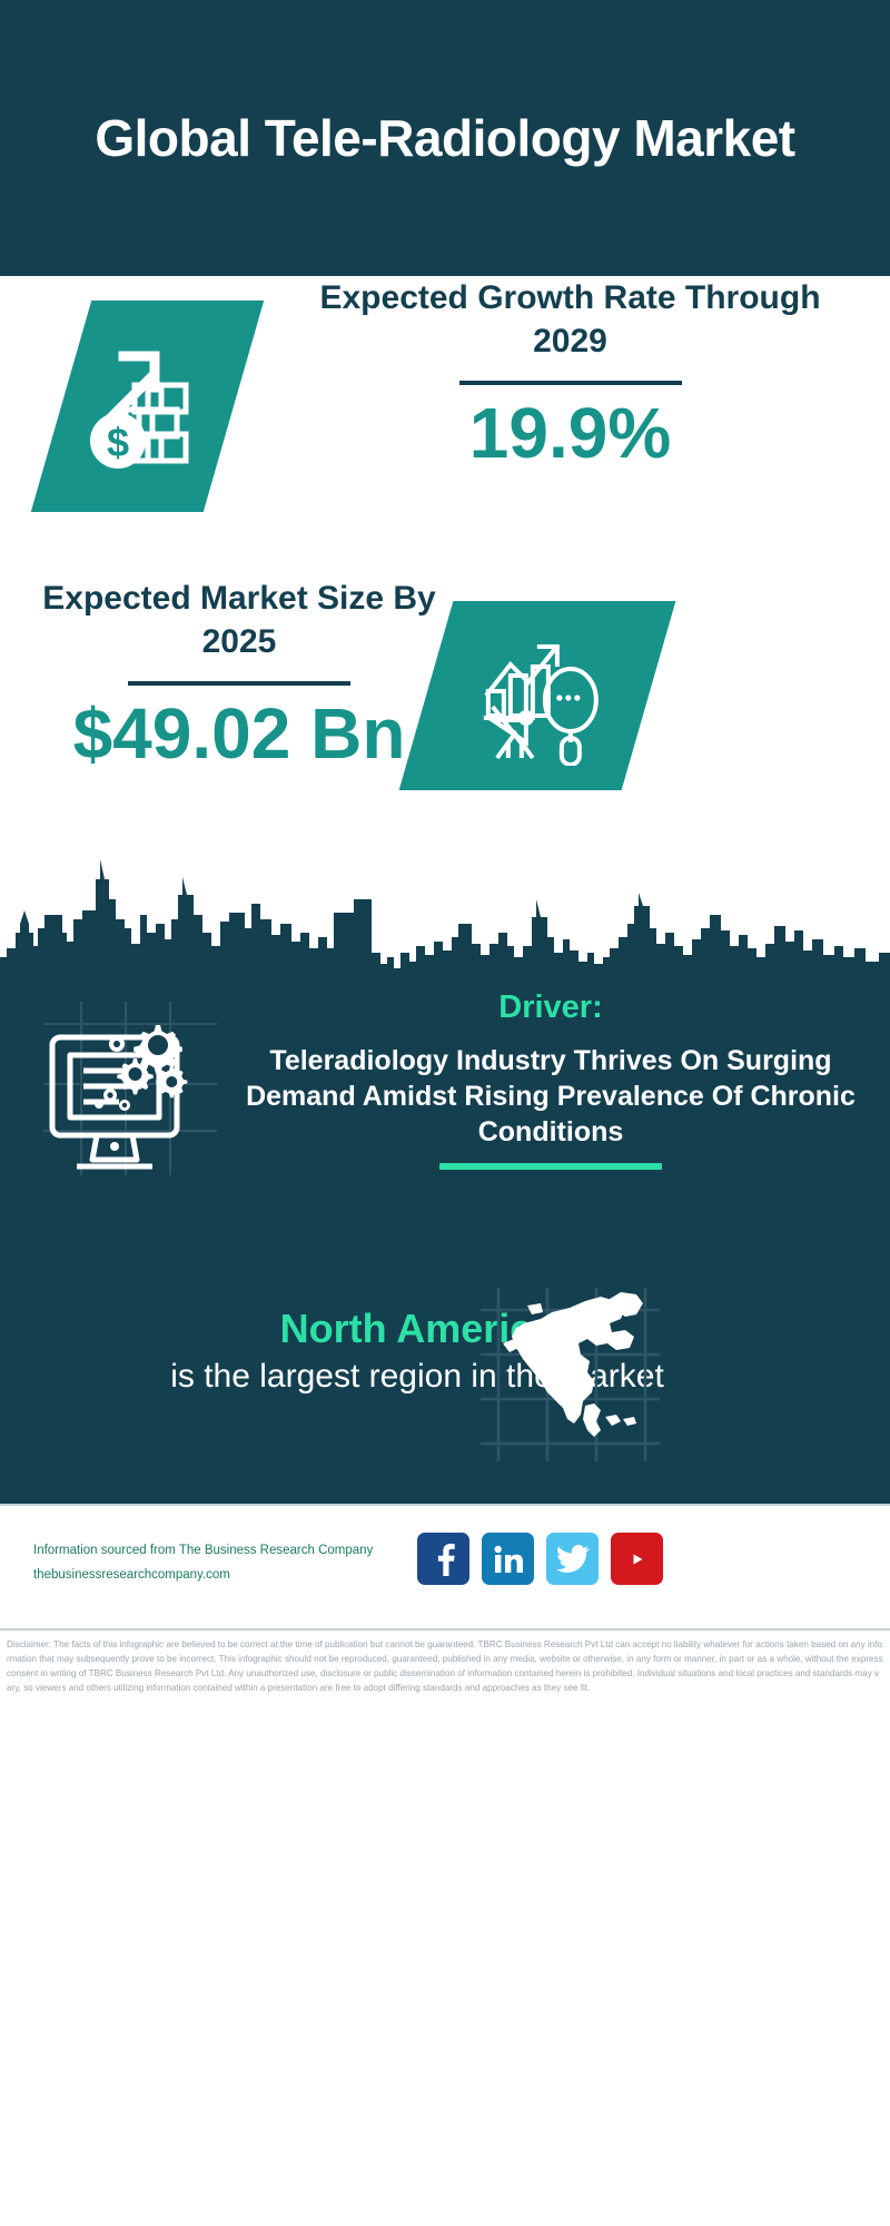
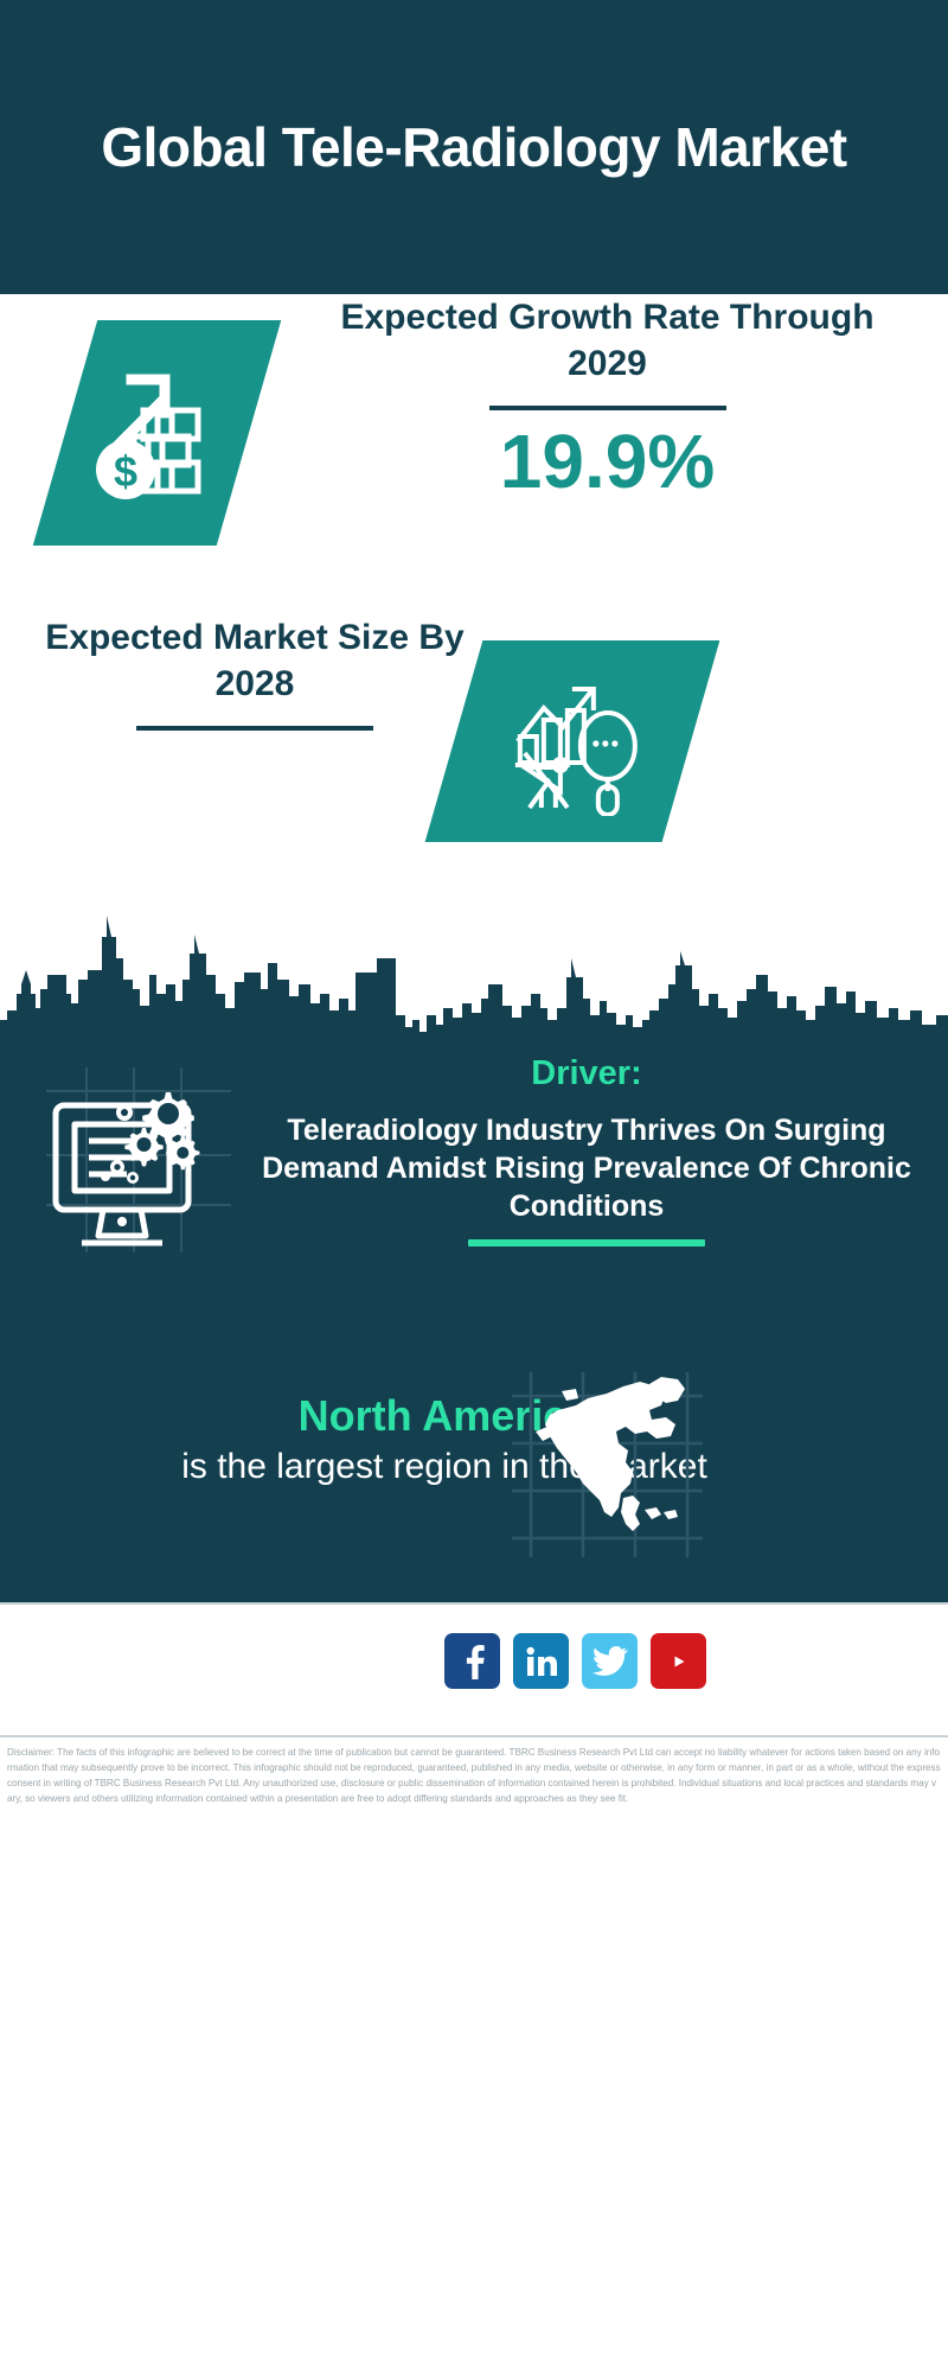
  Global Tele-Radiology Market
  Expected Growth Rate Through 2029
  19.9%
- Expected Market Size By 2025
+ Expected Market Size By 2028
- $49.02 Bn
  Driver:
  Teleradiology Industry Thrives On Surging Demand Amidst Rising Prevalence Of Chronic Conditions
  North Ameri
  is the largest region in tharkt
- Information sourced from The Business Research Company
- thebusinessresearchcompany.com
  Disclaimer: The facts of this infographic are believed to be correct at the time of publication but cannot be guaranteed. TBRC Business Research Pvt Ltd can accept no liability whatever for actions taken based on any information that may subsequently prove to be incorrect. This infographic should not be reproduced, guaranteed, published in any media, website or otherwise, in any form or manner, in part or as a whole, without the express consent in writing of TBRC Business Research Pvt Ltd. Any unauthorized use, disclosure or public dissemination of information contained herein is prohibited. Individual situations and local practices and standards may vary, so viewers and others utilizing information contained within a presentation are free to adopt differing standards and approaches as they see fit.
